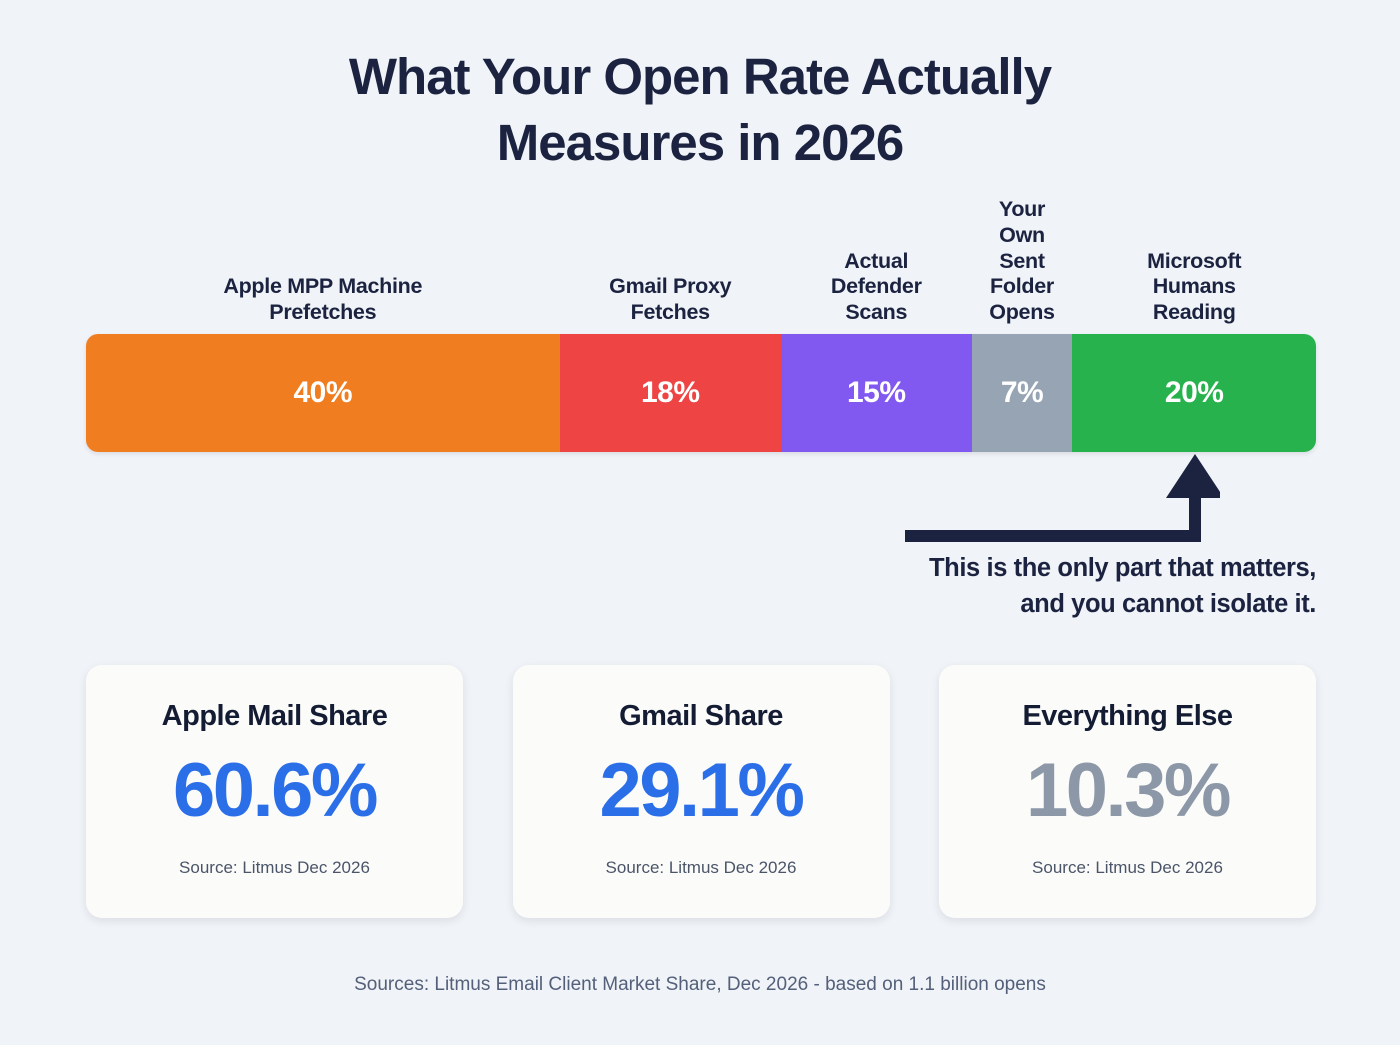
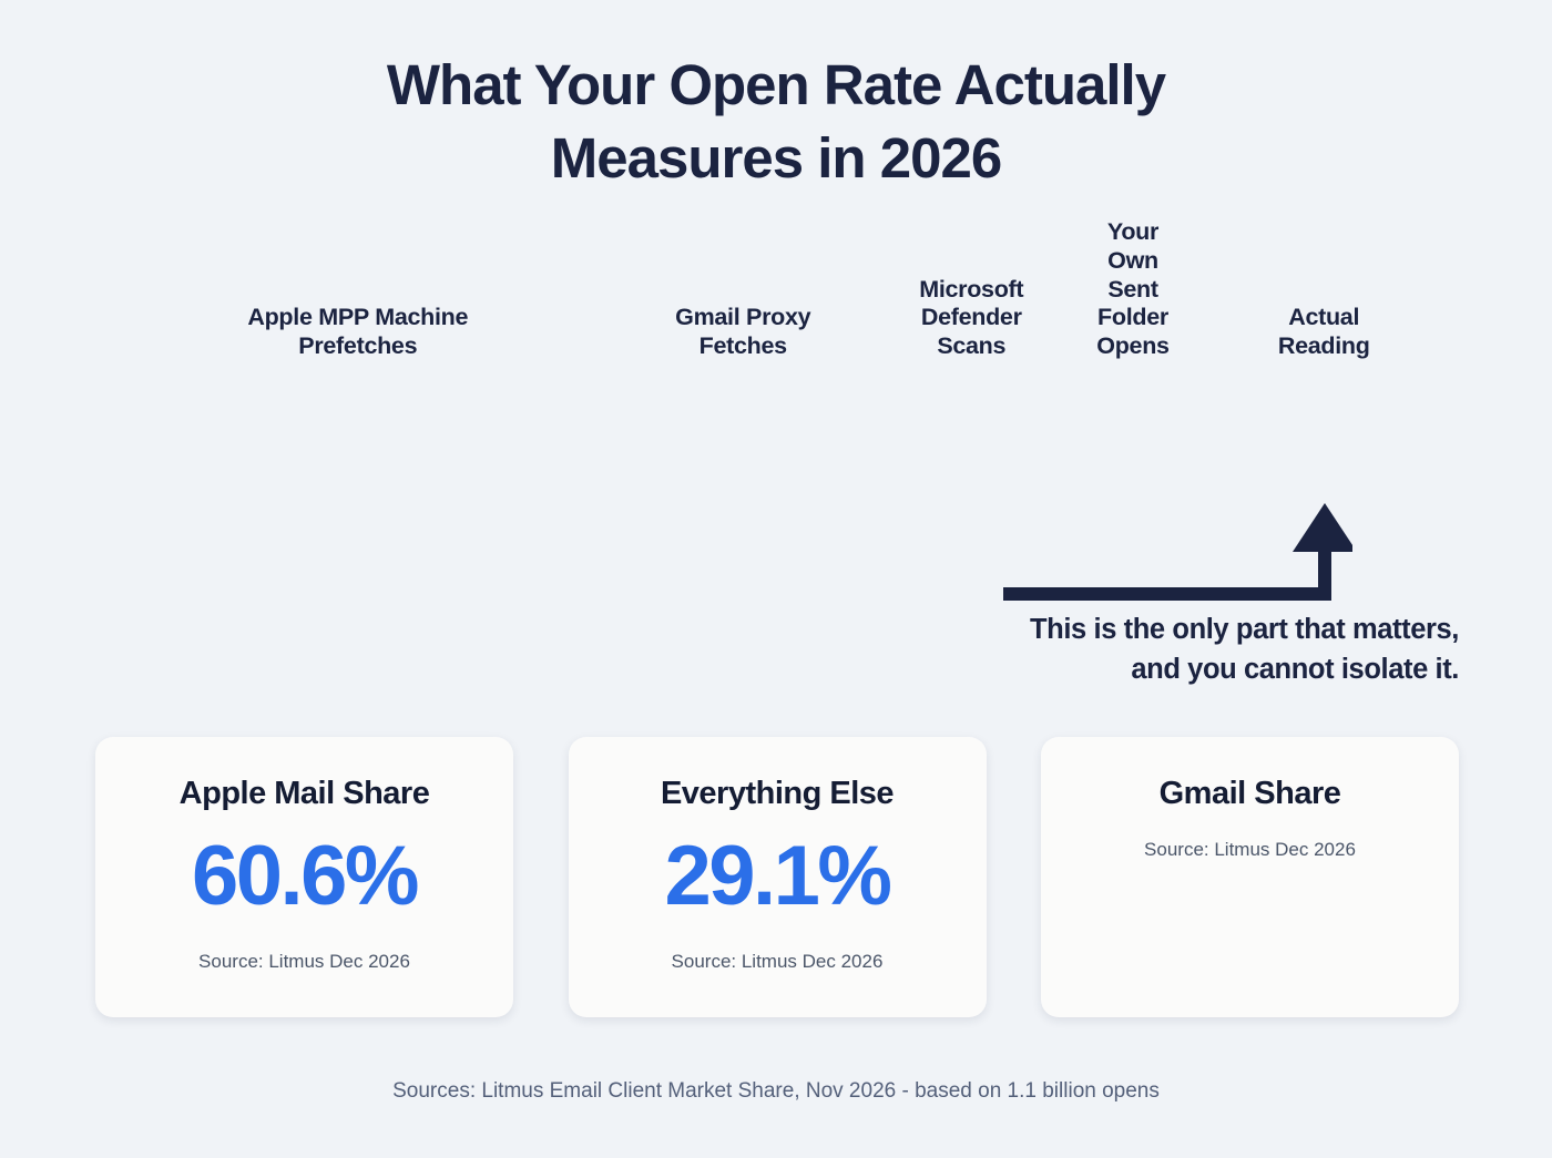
  What Your Open Rate Actually
  Measures in 2026
  Apple MPP Machine
  Prefetches
  Gmail Proxy
  Fetches
- Actual
+ Microsoft
  Defender
  Scans
  Your Own
  Sent Folder
  Opens
- Microsoft
+ Actual
- Humans
  Reading
- 40%
- 18%
- 15%
- 7%
- 20%
  This is the only part that matters,
  and you cannot isolate it.
  Apple Mail Share
  60.6%
  Source: Litmus Dec 2026
- Gmail Share
+ Everything Else
  29.1%
  Source: Litmus Dec 2026
- Everything Else
+ Gmail Share
- 10.3%
  Source: Litmus Dec 2026
- Sources: Litmus Email Client Market Share, Dec 2026 - based on 1.1 billion opens
+ Sources: Litmus Email Client Market Share, Nov 2026 - based on 1.1 billion opens
